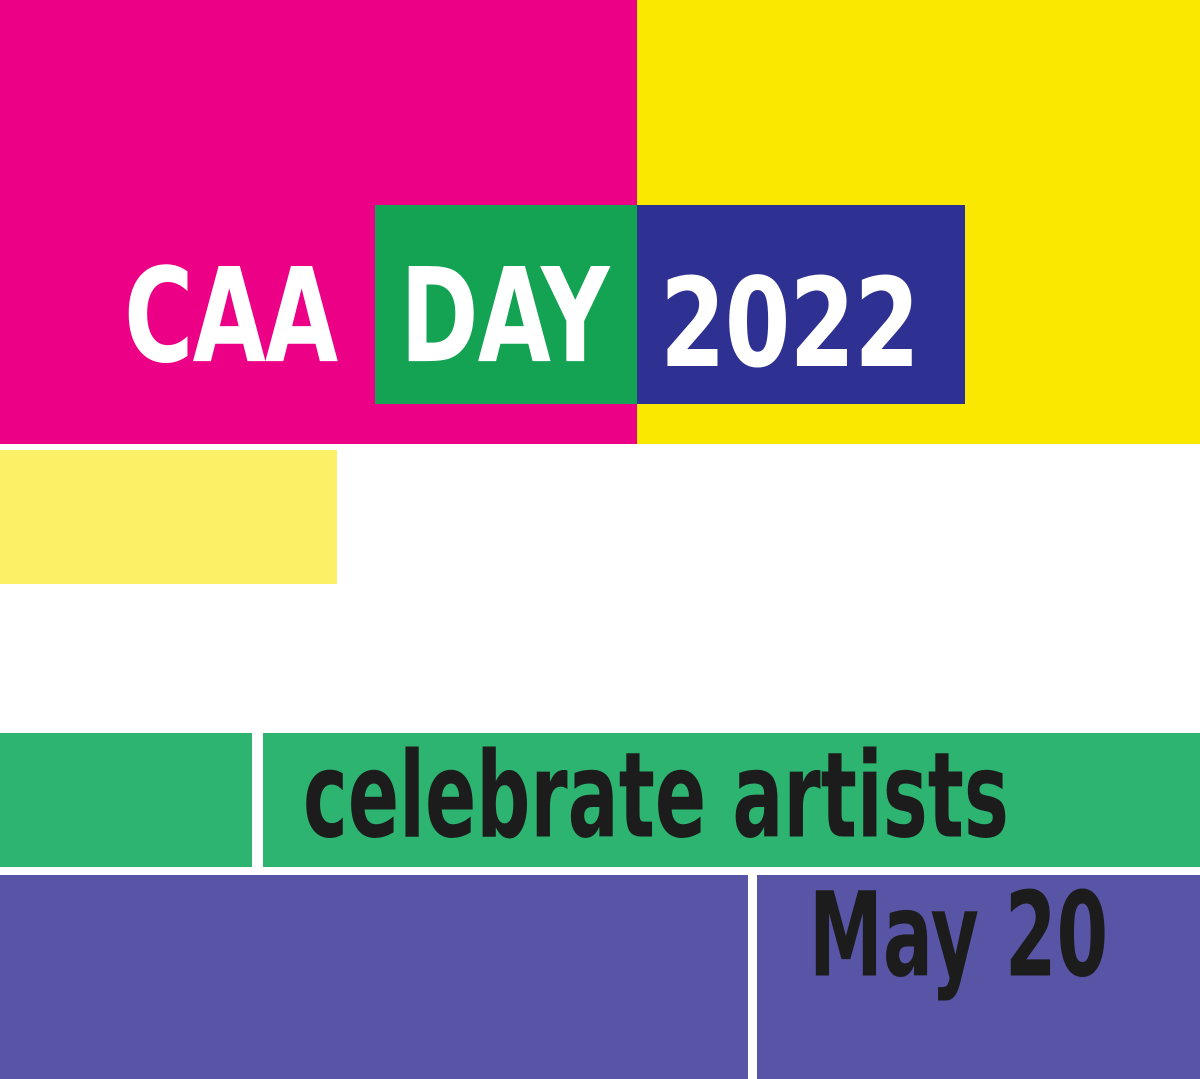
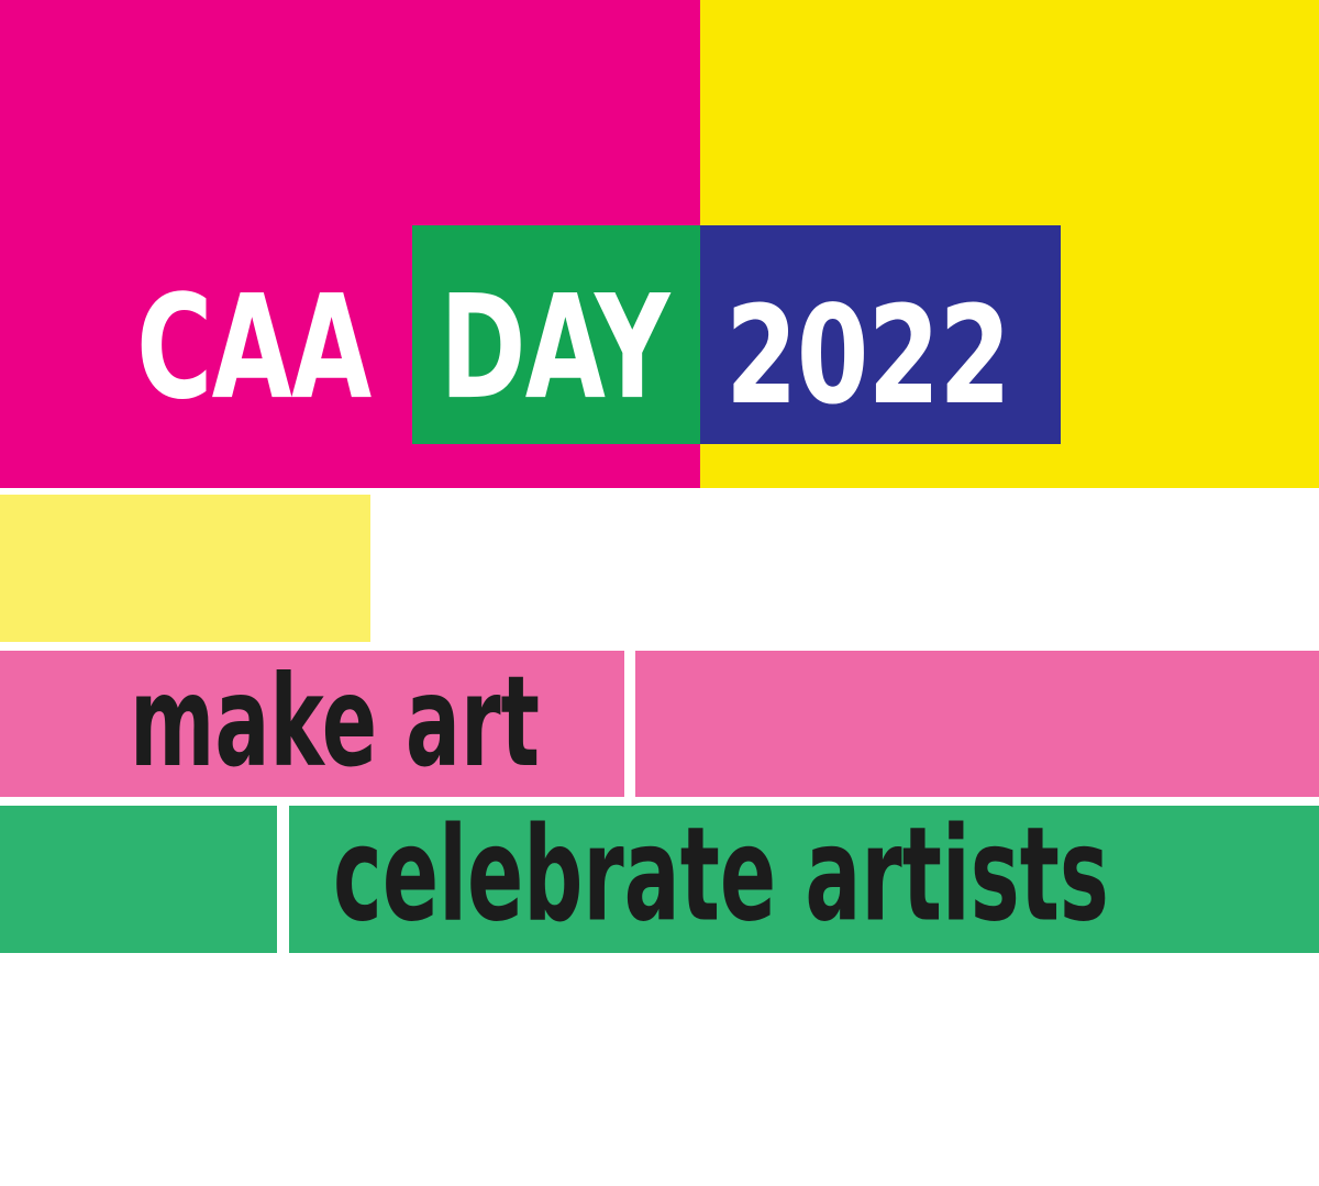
  CAA
  DAY
  2022
+ make art
  celebrate artists
- May 20
